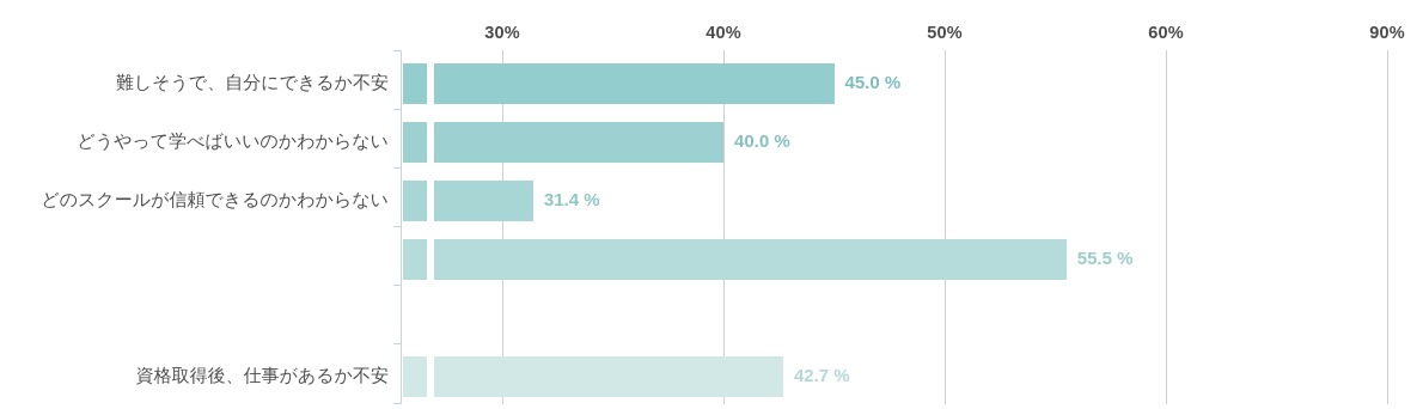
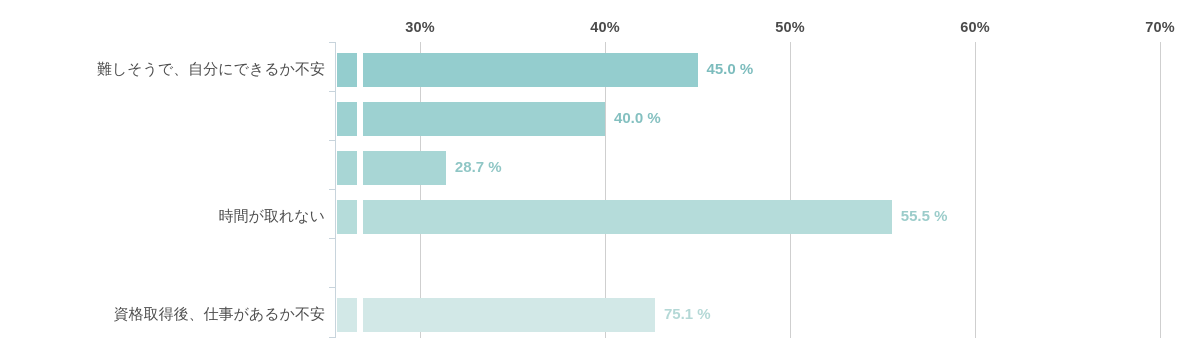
  30%
  40%
  50%
  60%
- 90%
+ 70%
  難しそうで、自分にできるか不安
  45.0 %
- どうやって学べばいいのかわからない
  40.0 %
- どのスクールが信頼できるのかわからない
- 31.4 %
+ 28.7 %
+ 時間が取れない
  55.5 %
  資格取得後、仕事があるか不安
- 42.7 %
+ 75.1 %
